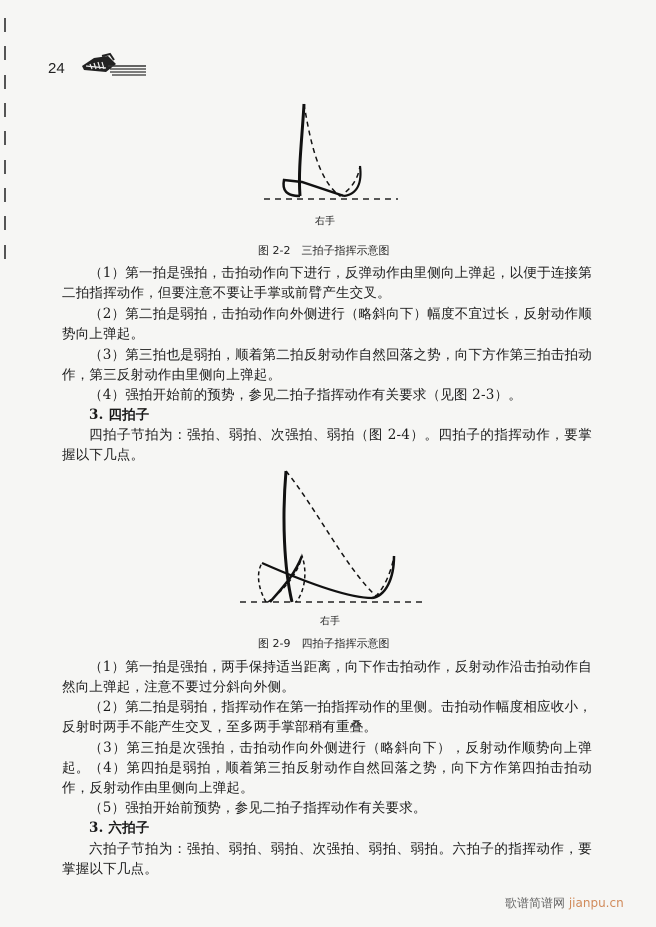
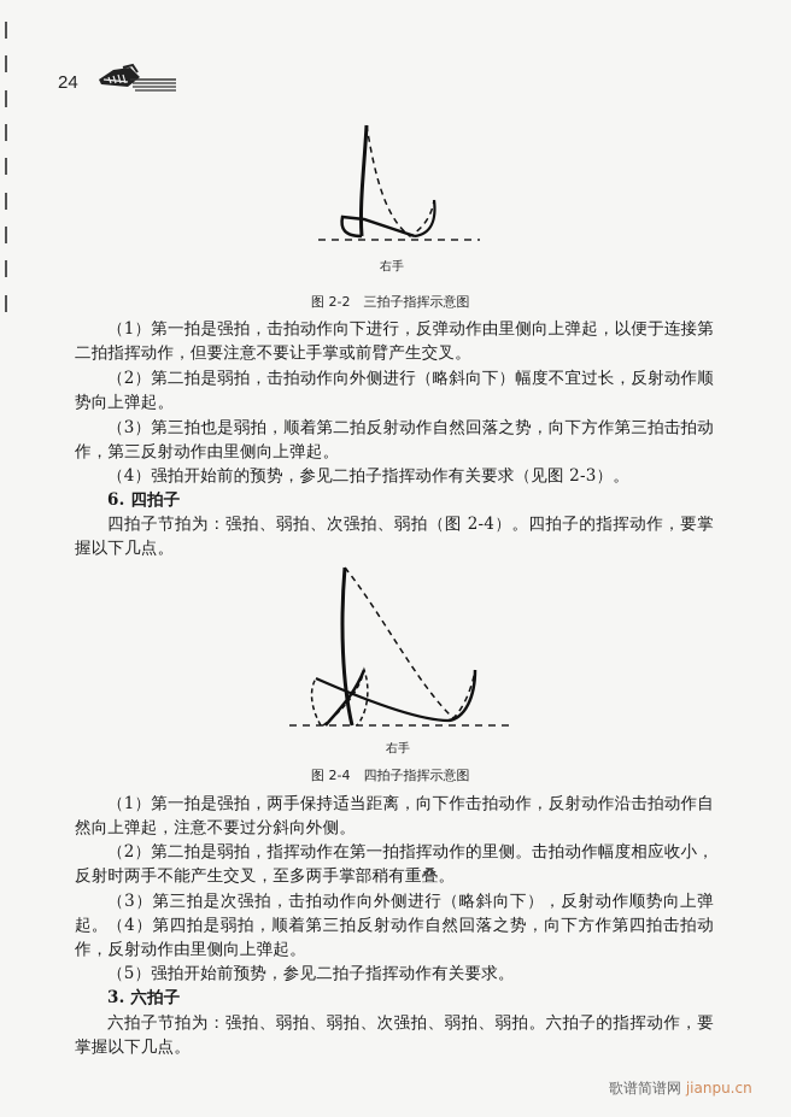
  24
  右手
  图 2-2 三拍子指挥示意图
  （1）第一拍是强拍，击拍动作向下进行，反弹动作由里侧向上弹起，以便于连接第二拍指挥动作，但要注意不要让手掌或前臂产生交叉。
  （2）第二拍是弱拍，击拍动作向外侧进行（略斜向下）幅度不宜过长，反射动作顺势向上弹起。
  （3）第三拍也是弱拍，顺着第二拍反射动作自然回落之势，向下方作第三拍击拍动作，第三反射动作由里侧向上弹起。
  （4）强拍开始前的预势，参见二拍子指挥动作有关要求（见图 2-3）。
- 3. 四拍子
+ 6. 四拍子
  四拍子节拍为：强拍、弱拍、次强拍、弱拍（图 2-4）。四拍子的指挥动作，要掌握以下几点。
  右手
- 图 2-9 四拍子指挥示意图
+ 图 2-4 四拍子指挥示意图
  （1）第一拍是强拍，两手保持适当距离，向下作击拍动作，反射动作沿击拍动作自然向上弹起，注意不要过分斜向外侧。
  （2）第二拍是弱拍，指挥动作在第一拍指挥动作的里侧。击拍动作幅度相应收小，反射时两手不能产生交叉，至多两手掌部稍有重叠。
  （3）第三拍是次强拍，击拍动作向外侧进行（略斜向下），反射动作顺势向上弹起。
  （4）第四拍是弱拍，顺着第三拍反射动作自然回落之势，向下方作第四拍击拍动作，反射动作由里侧向上弹起。
  （5）强拍开始前预势，参见二拍子指挥动作有关要求。
  3. 六拍子
  六拍子节拍为：强拍、弱拍、弱拍、次强拍、弱拍、弱拍。六拍子的指挥动作，要掌握以下几点。
  歌谱简谱网 jianpu.cn
